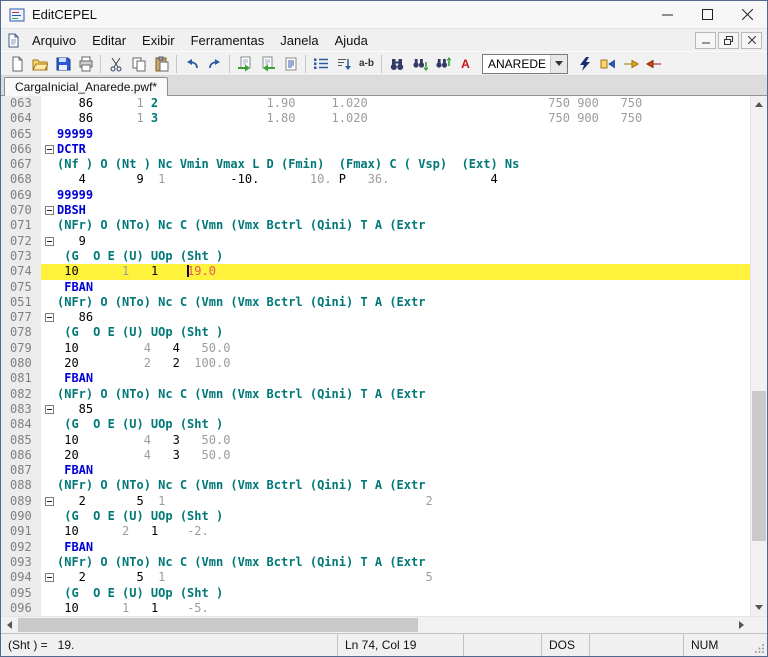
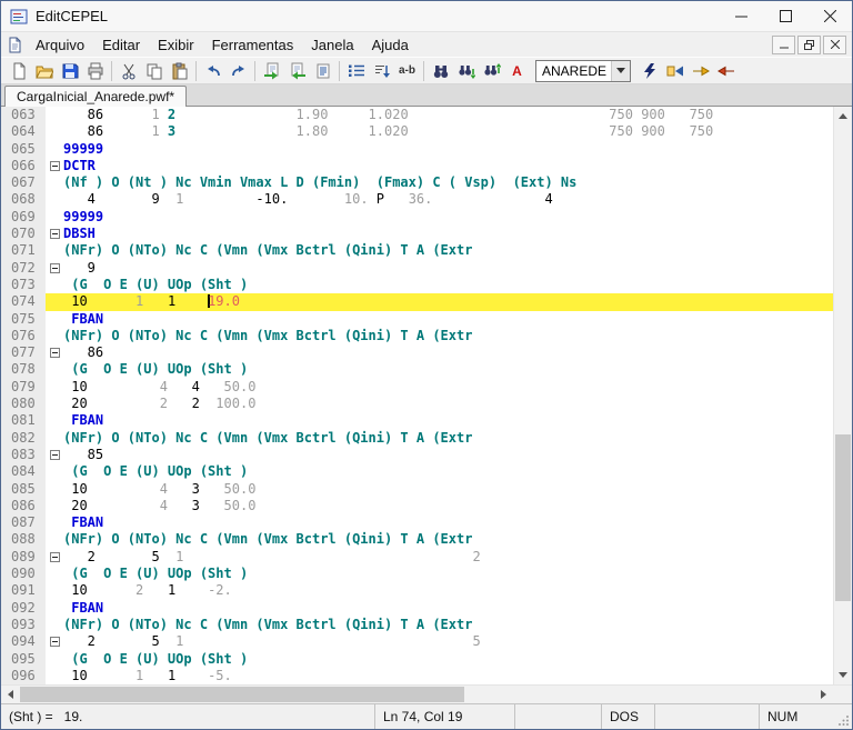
  EditCEPEL
  Arquivo
  Editar
  Exibir
  Ferramentas
  Janela
  Ajuda
  a-b
  A
  ANAREDE
  CargaInicial_Anarede.pwf*
  063
  86 1 2 1.90 1.020 750 900 750
  064
  86 1 3 1.80 1.020 750 900 750
  065
  99999
  066
  DCTR
  067
  (Nf ) O (Nt ) Nc Vmin Vmax L D (Fmin) (Fmax) C ( Vsp) (Ext) Ns
  068
  4 9 1 -10. 10. P 36. 4
  069
  99999
  070
  DBSH
  071
  (NFr) O (NTo) Nc C (Vmn (Vmx Bctrl (Qini) T A (Extr
  072
  9
  073
  (G O E (U) UOp (Sht )
  074
  10 1 1 19.0
  075
  FBAN
- 051
+ 076
  (NFr) O (NTo) Nc C (Vmn (Vmx Bctrl (Qini) T A (Extr
  077
  86
  078
  (G O E (U) UOp (Sht )
  079
  10 4 4 50.0
  080
  20 2 2 100.0
  081
  FBAN
  082
  (NFr) O (NTo) Nc C (Vmn (Vmx Bctrl (Qini) T A (Extr
  083
  85
  084
  (G O E (U) UOp (Sht )
  085
  10 4 3 50.0
  086
  20 4 3 50.0
  087
  FBAN
  088
  (NFr) O (NTo) Nc C (Vmn (Vmx Bctrl (Qini) T A (Extr
  089
  2 5 1 2
  090
  (G O E (U) UOp (Sht )
  091
  10 2 1 -2.
  092
  FBAN
  093
  (NFr) O (NTo) Nc C (Vmn (Vmx Bctrl (Qini) T A (Extr
  094
  2 5 1 5
  095
  (G O E (U) UOp (Sht )
  096
  10 1 1 -5.
  (Sht ) = 19.
  Ln 74, Col 19
  DOS
  NUM
